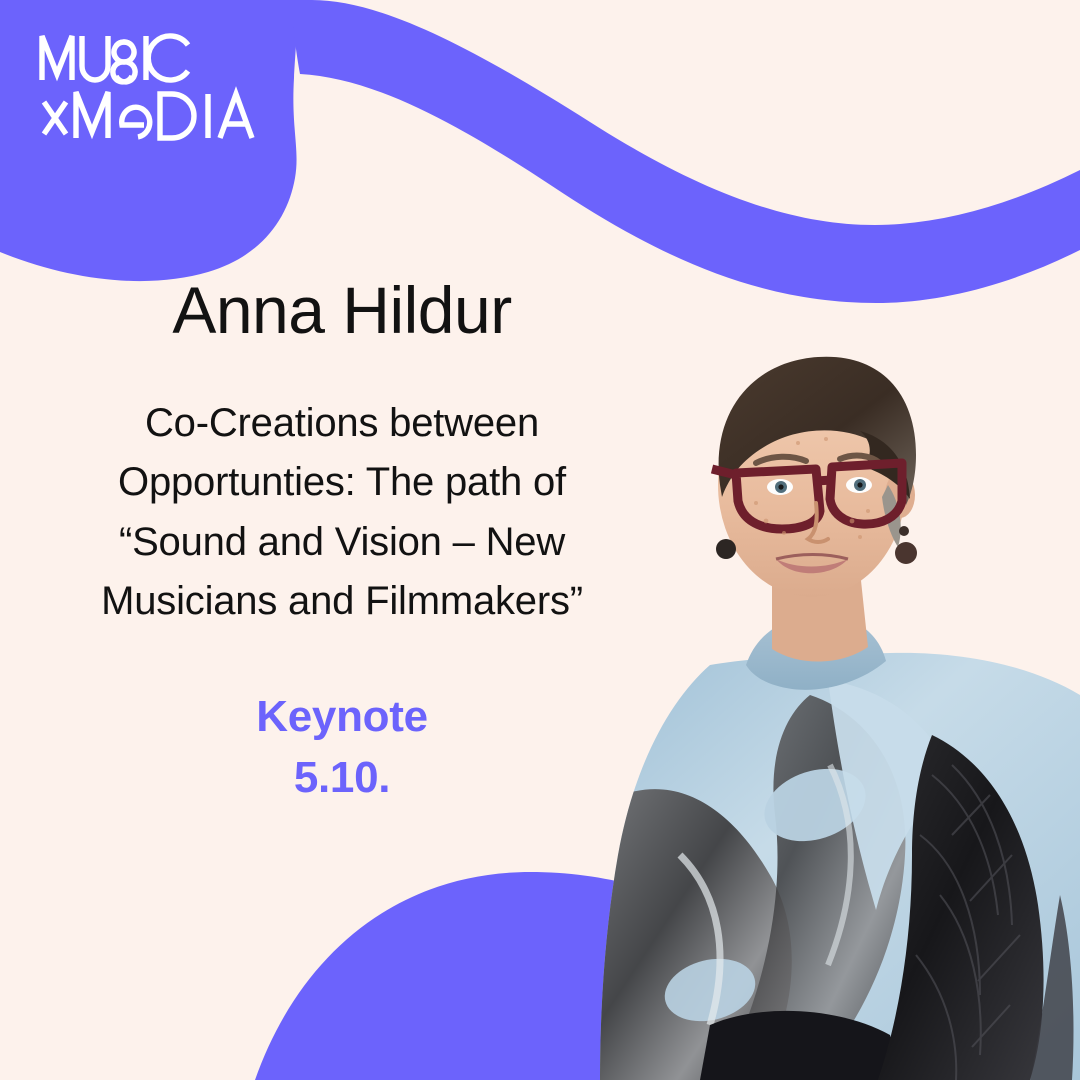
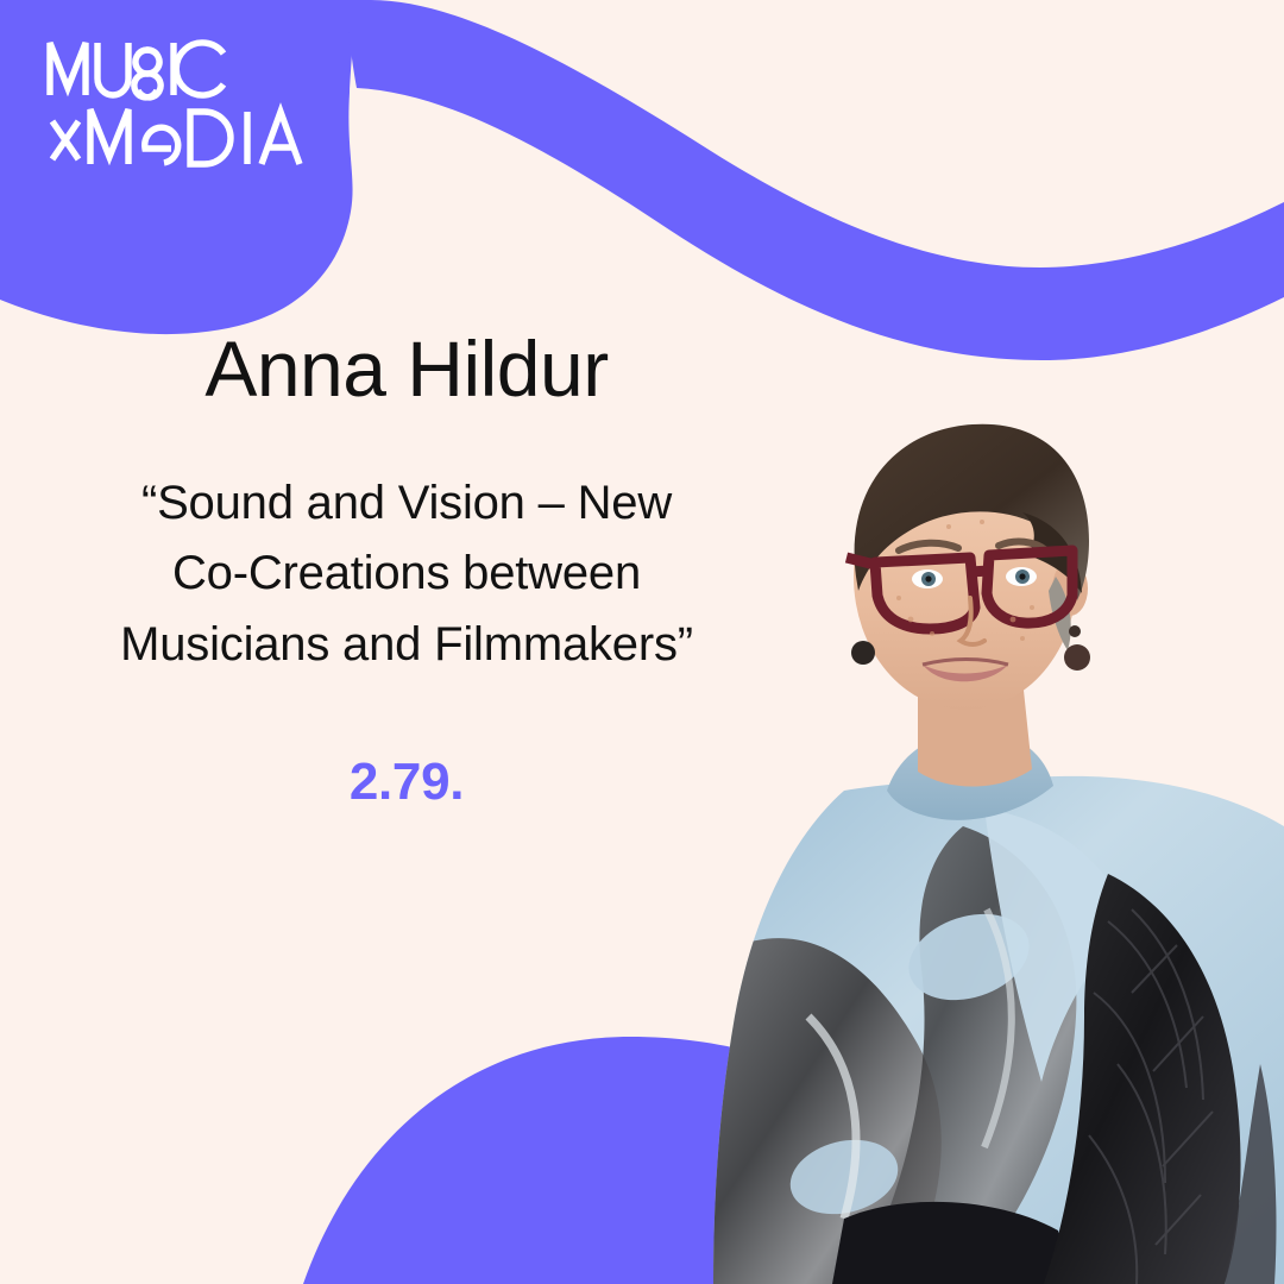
  Anna Hildur
- Co-Creations between
+ “Sound and Vision – New
- Opportunties: The path of
- “Sound and Vision – New
+ Co-Creations between
  Musicians and Filmmakers”
- Keynote
- 5.10.
+ 2.79.
